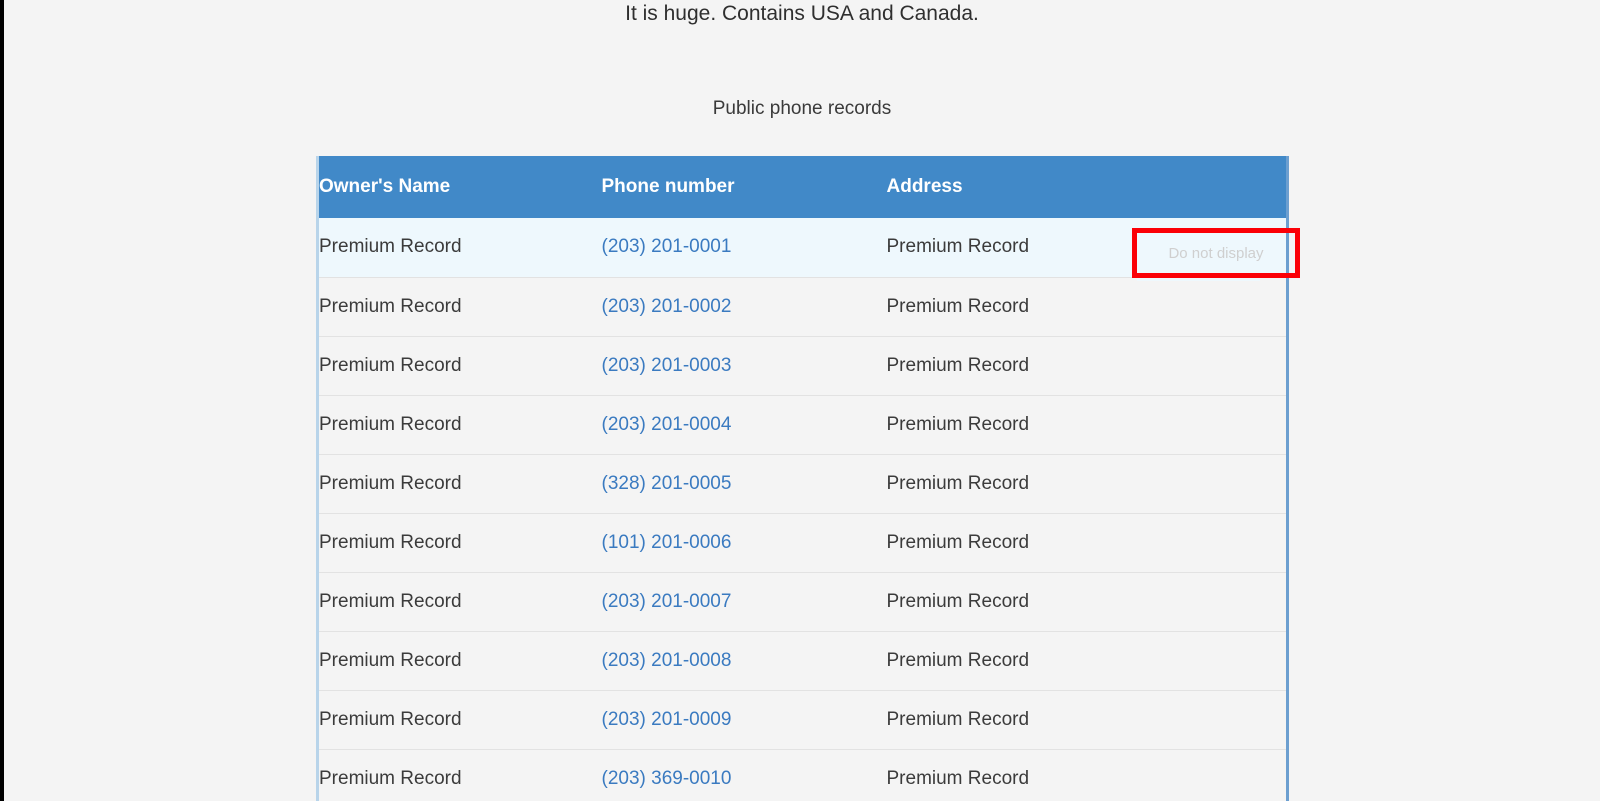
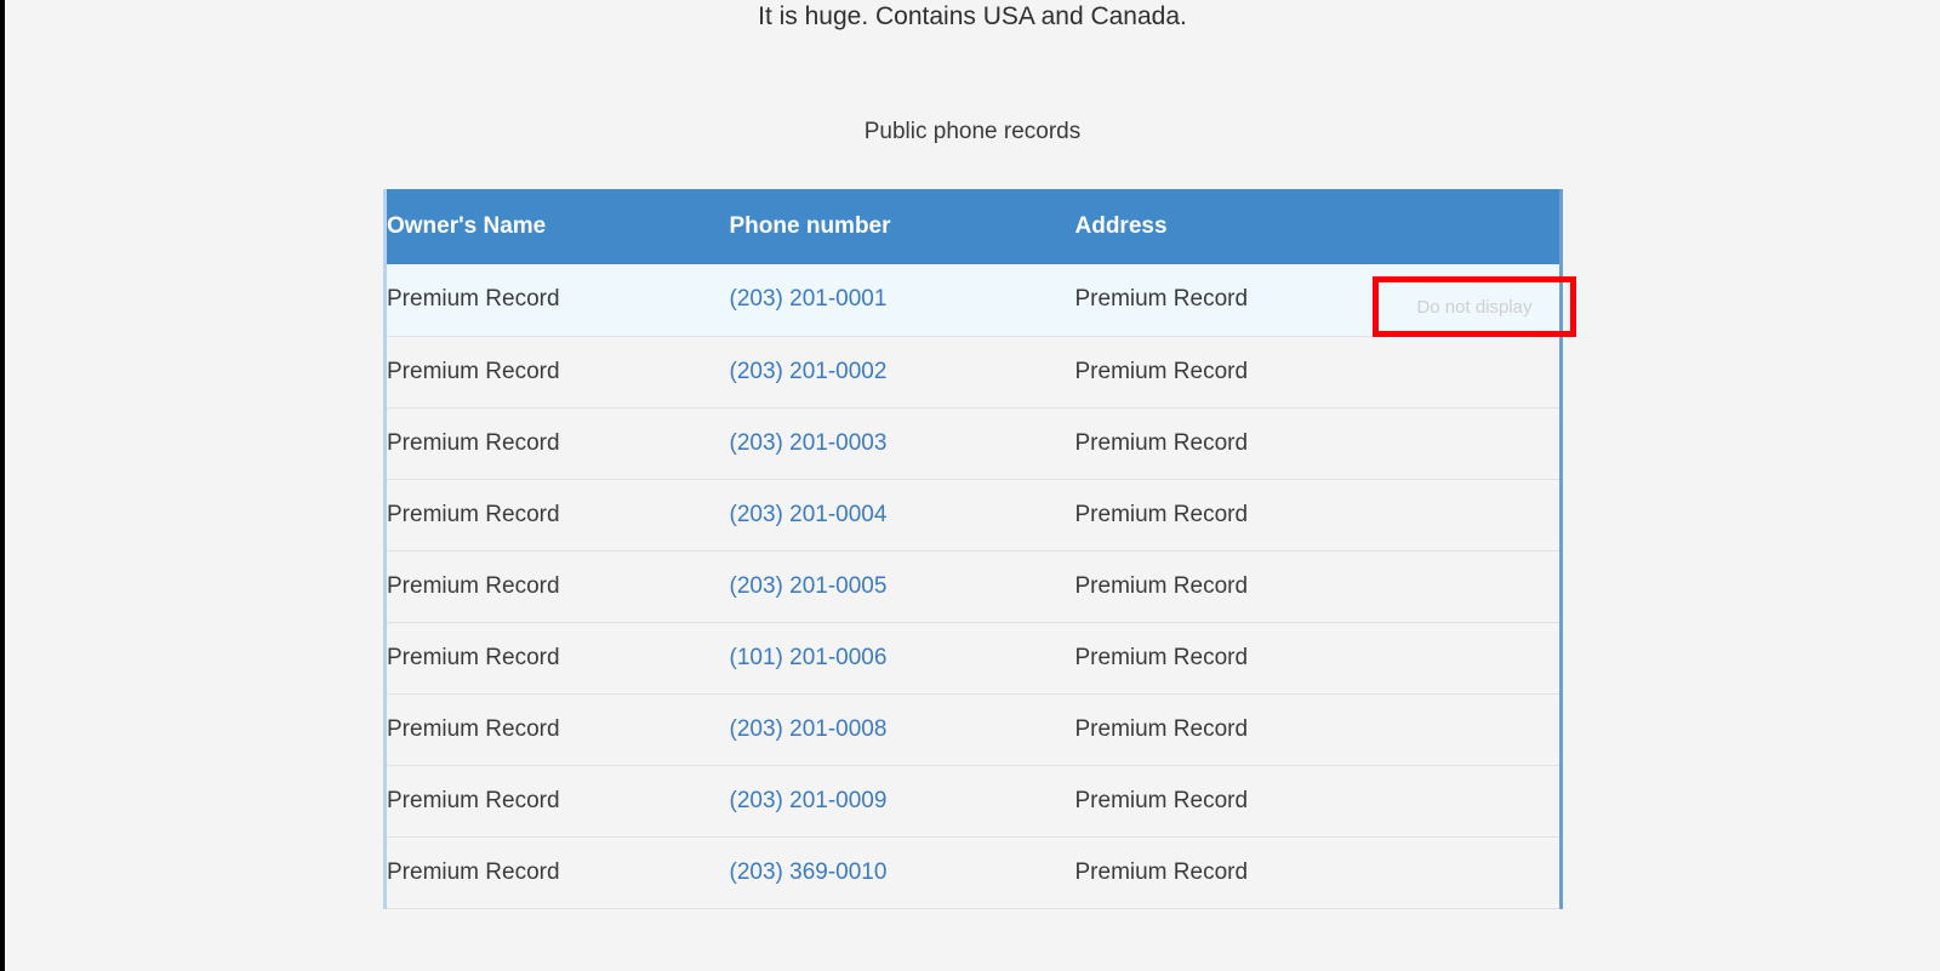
  It is huge. Contains USA and Canada.
  Public phone records
  Owner's Name	Phone number	Address
  Premium Record	(203) 201-0001	Premium Record
  Premium Record	(203) 201-0002	Premium Record
  Premium Record	(203) 201-0003	Premium Record
  Premium Record	(203) 201-0004	Premium Record
- Premium Record	(328) 201-0005	Premium Record
+ Premium Record	(203) 201-0005	Premium Record
  Premium Record	(101) 201-0006	Premium Record
- Premium Record	(203) 201-0007	Premium Record
  Premium Record	(203) 201-0008	Premium Record
  Premium Record	(203) 201-0009	Premium Record
  Premium Record	(203) 369-0010	Premium Record
  Do not display
